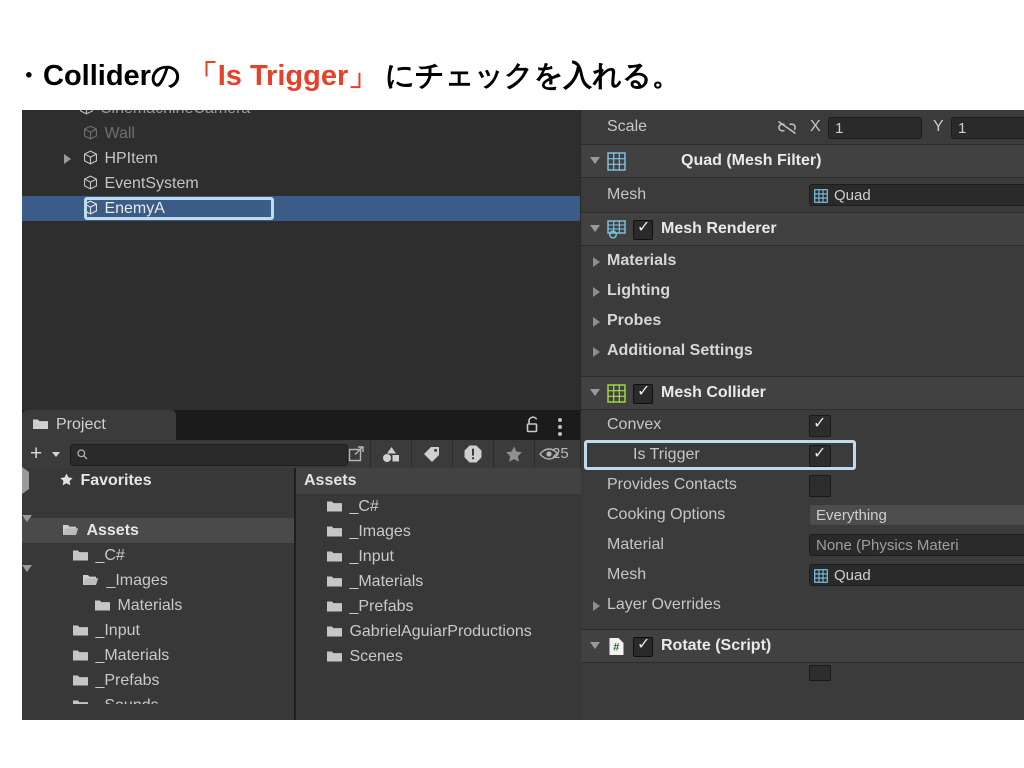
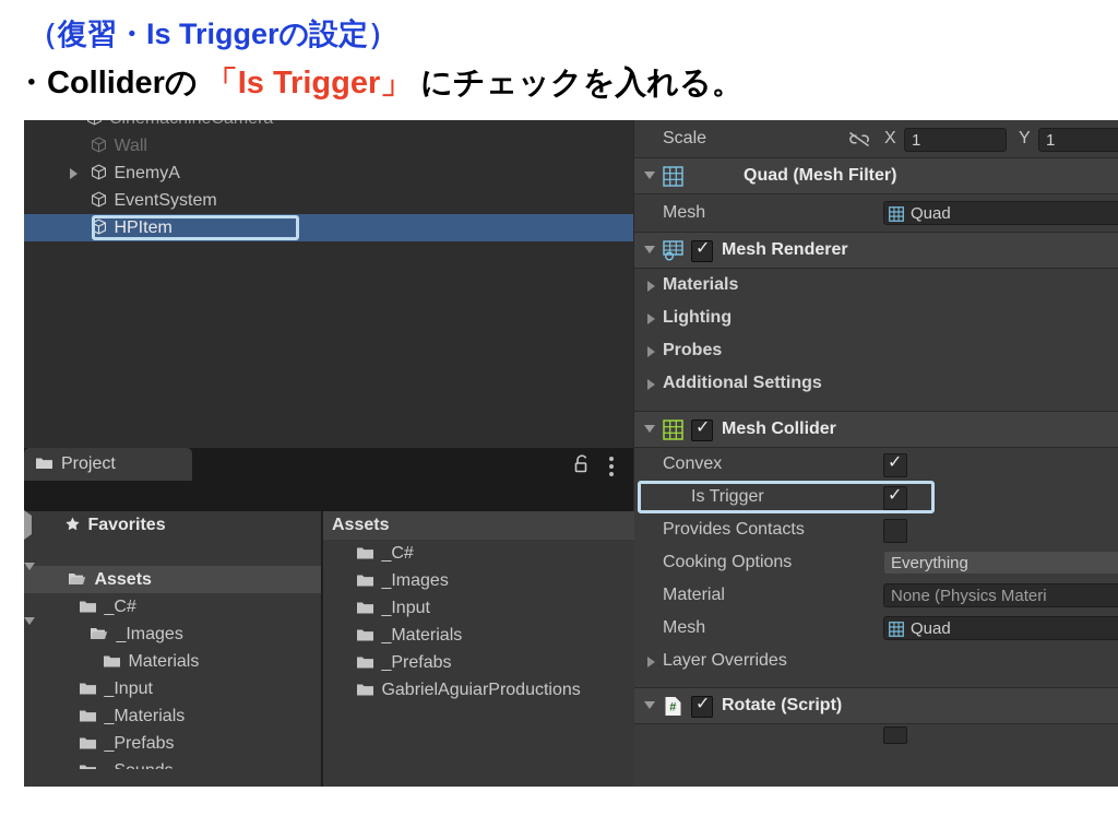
+ （復習・Is Triggerの設定）
  ・Colliderの 「Is Trigger」 にチェックを入れる。
  Wall
- HPItem
+ EnemyA
  EventSystem
- EnemyA
+ HPItem
  Project
- +
- 25
  Favorites
  Assets
  _C#
  _Images
  Materials
  _Input
  _Materials
  _Prefabs
  Assets
  _C#
  _Images
  _Input
  _Materials
  _Prefabs
  GabrielAguiarProductions
- Scenes
  Scale
  X
  1
  Y
  1
  Quad (Mesh Filter)
  Mesh
  Quad
  ✓
  Mesh Renderer
  Materials
  Lighting
  Probes
  Additional Settings
  ✓
  Mesh Collider
  Convex
  ✓
  Is Trigger
  ✓
  Provides Contacts
  Cooking Options
  Everything
  Material
  None (Physics Materi
  Mesh
  Quad
  Layer Overrides
  #
  ✓
  Rotate (Script)
